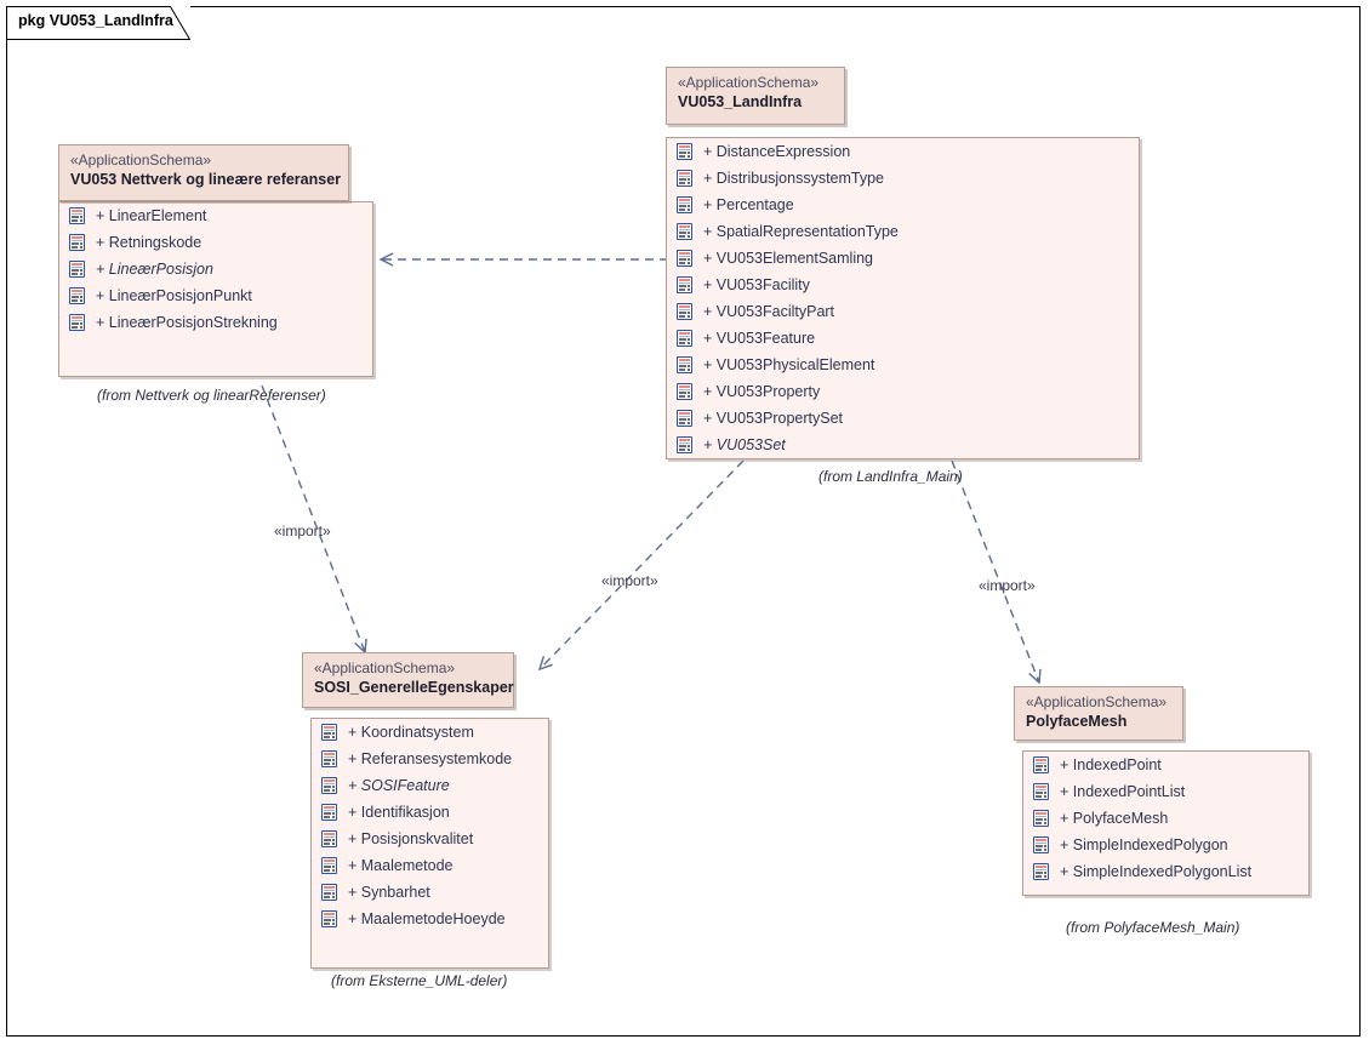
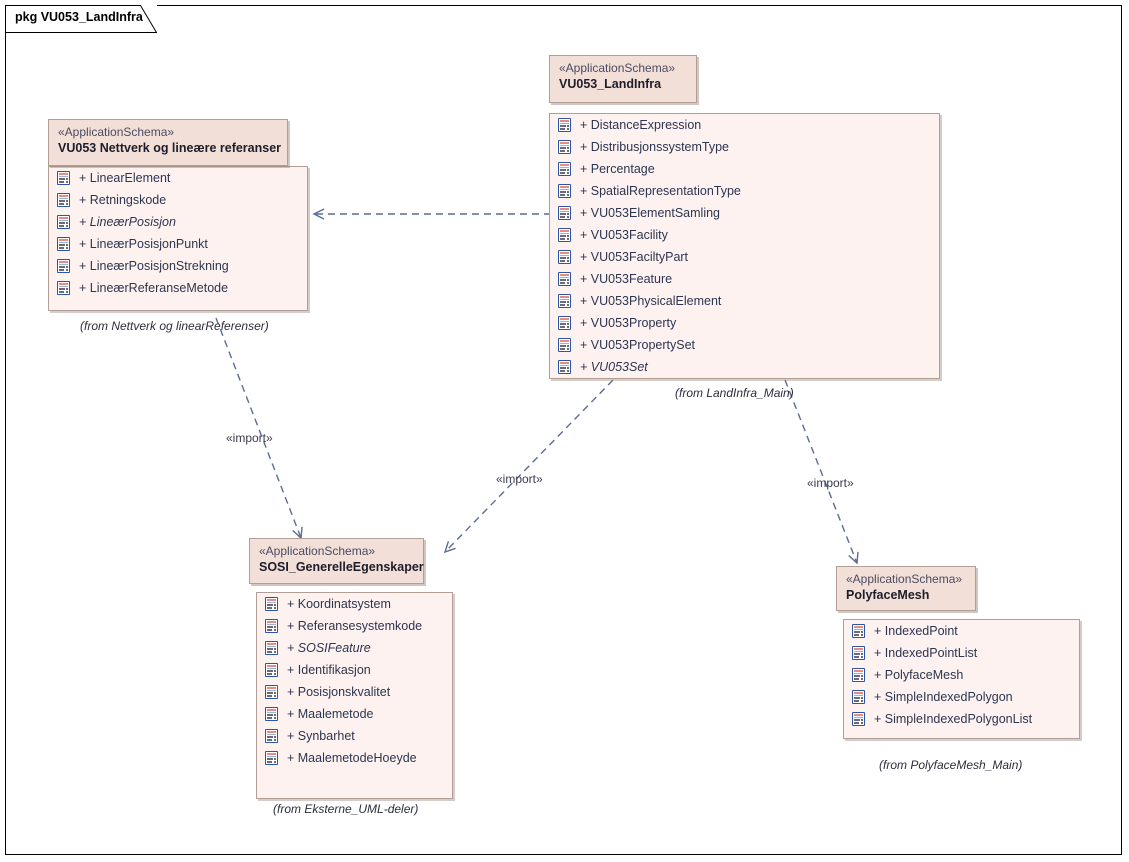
  pkg VU053_LandInfra
  «ApplicationSchema»
  VU053 Nettverk og lineære referanser
  + LinearElement
  + Retningskode
  + LineærPosisjon
  + LineærPosisjonPunkt
  + LineærPosisjonStrekning
+ + LineærReferanseMetode
  (from Nettverk og linearReferenser)
  «ApplicationSchema»
  VU053_LandInfra
  + DistanceExpression
  + DistribusjonssystemType
  + Percentage
  + SpatialRepresentationType
  + VU053ElementSamling
  + VU053Facility
  + VU053FaciltyPart
  + VU053Feature
  + VU053PhysicalElement
  + VU053Property
  + VU053PropertySet
  + VU053Set
  (from LandInfra_Main)
  «ApplicationSchema»
  SOSI_GenerelleEgenskaper
  + Koordinatsystem
  + Referansesystemkode
  + SOSIFeature
  + Identifikasjon
  + Posisjonskvalitet
  + Maalemetode
  + Synbarhet
  + MaalemetodeHoeyde
  (from Eksterne_UML-deler)
  «ApplicationSchema»
  PolyfaceMesh
  + IndexedPoint
  + IndexedPointList
  + PolyfaceMesh
  + SimpleIndexedPolygon
  + SimpleIndexedPolygonList
  (from PolyfaceMesh_Main)
  «import»
  «import»
  «import»
